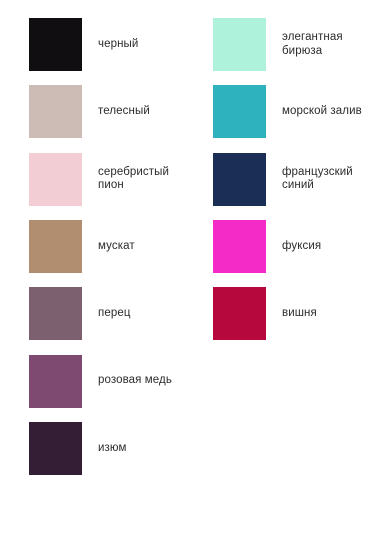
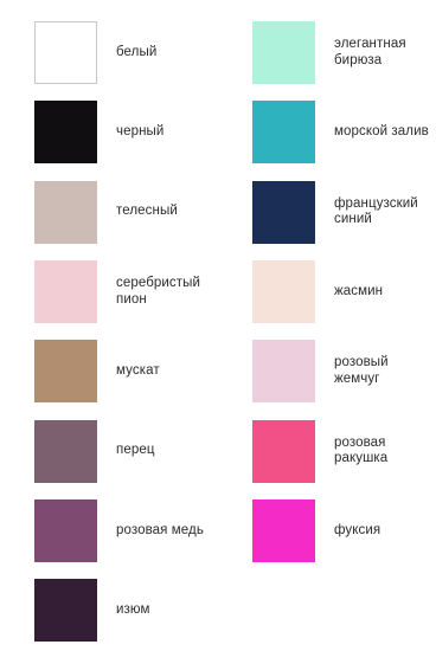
+ белый
  черный
  телесный
  серебристый пион
  мускат
  перец
  розовая медь
  изюм
  элегантная бирюза
  морской залив
  французский синий
+ жасмин
+ розовый жемчуг
+ розовая ракушка
  фуксия
- вишня
